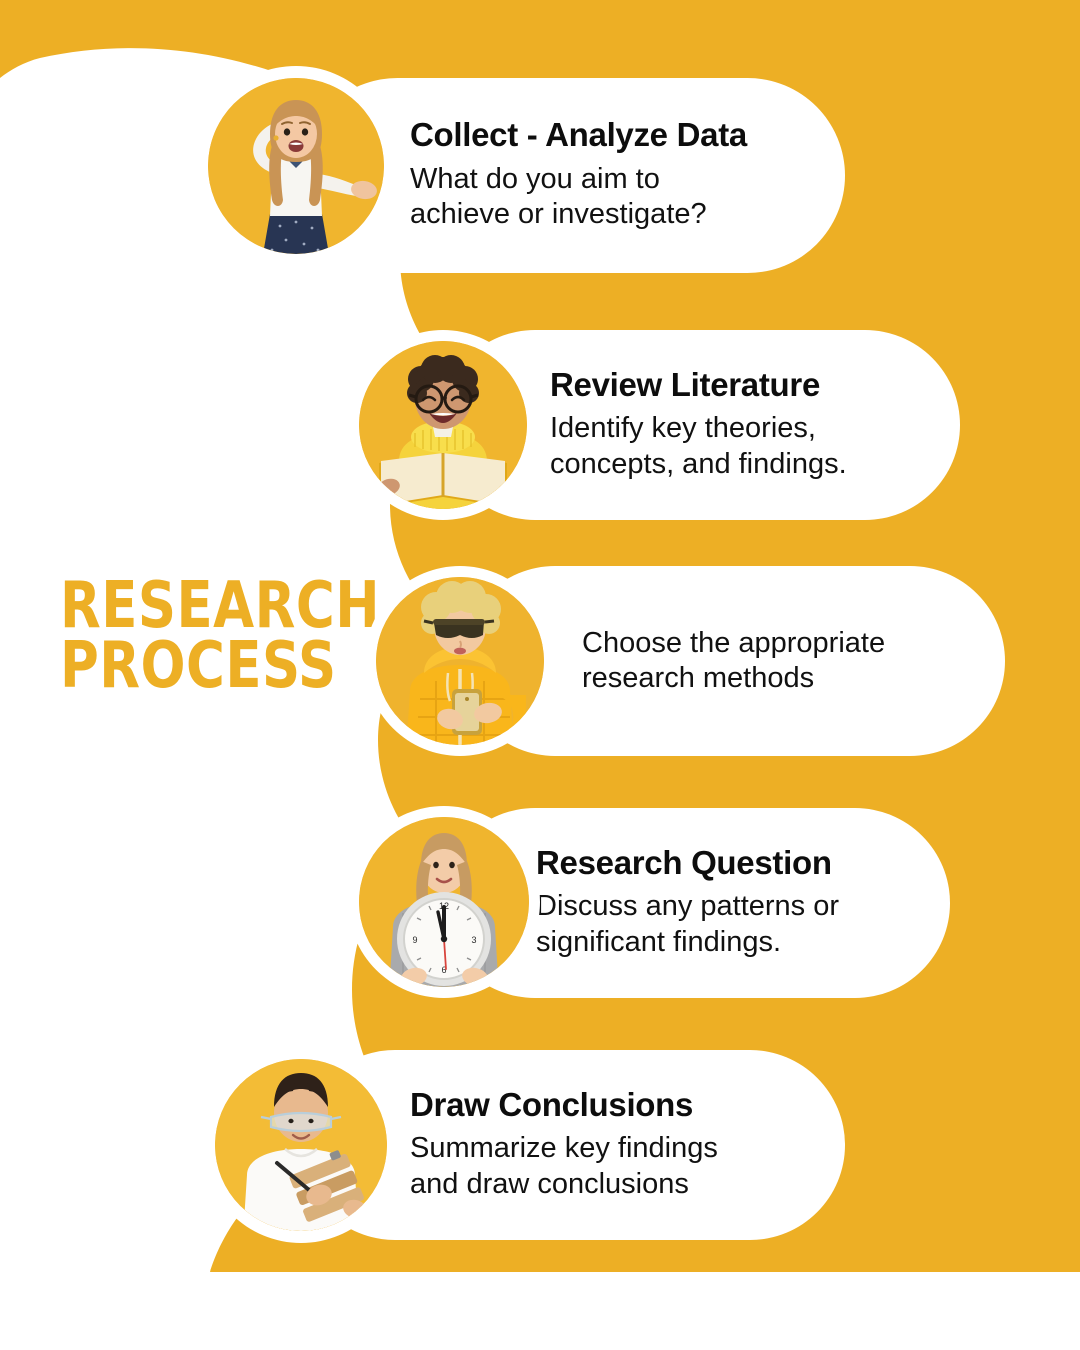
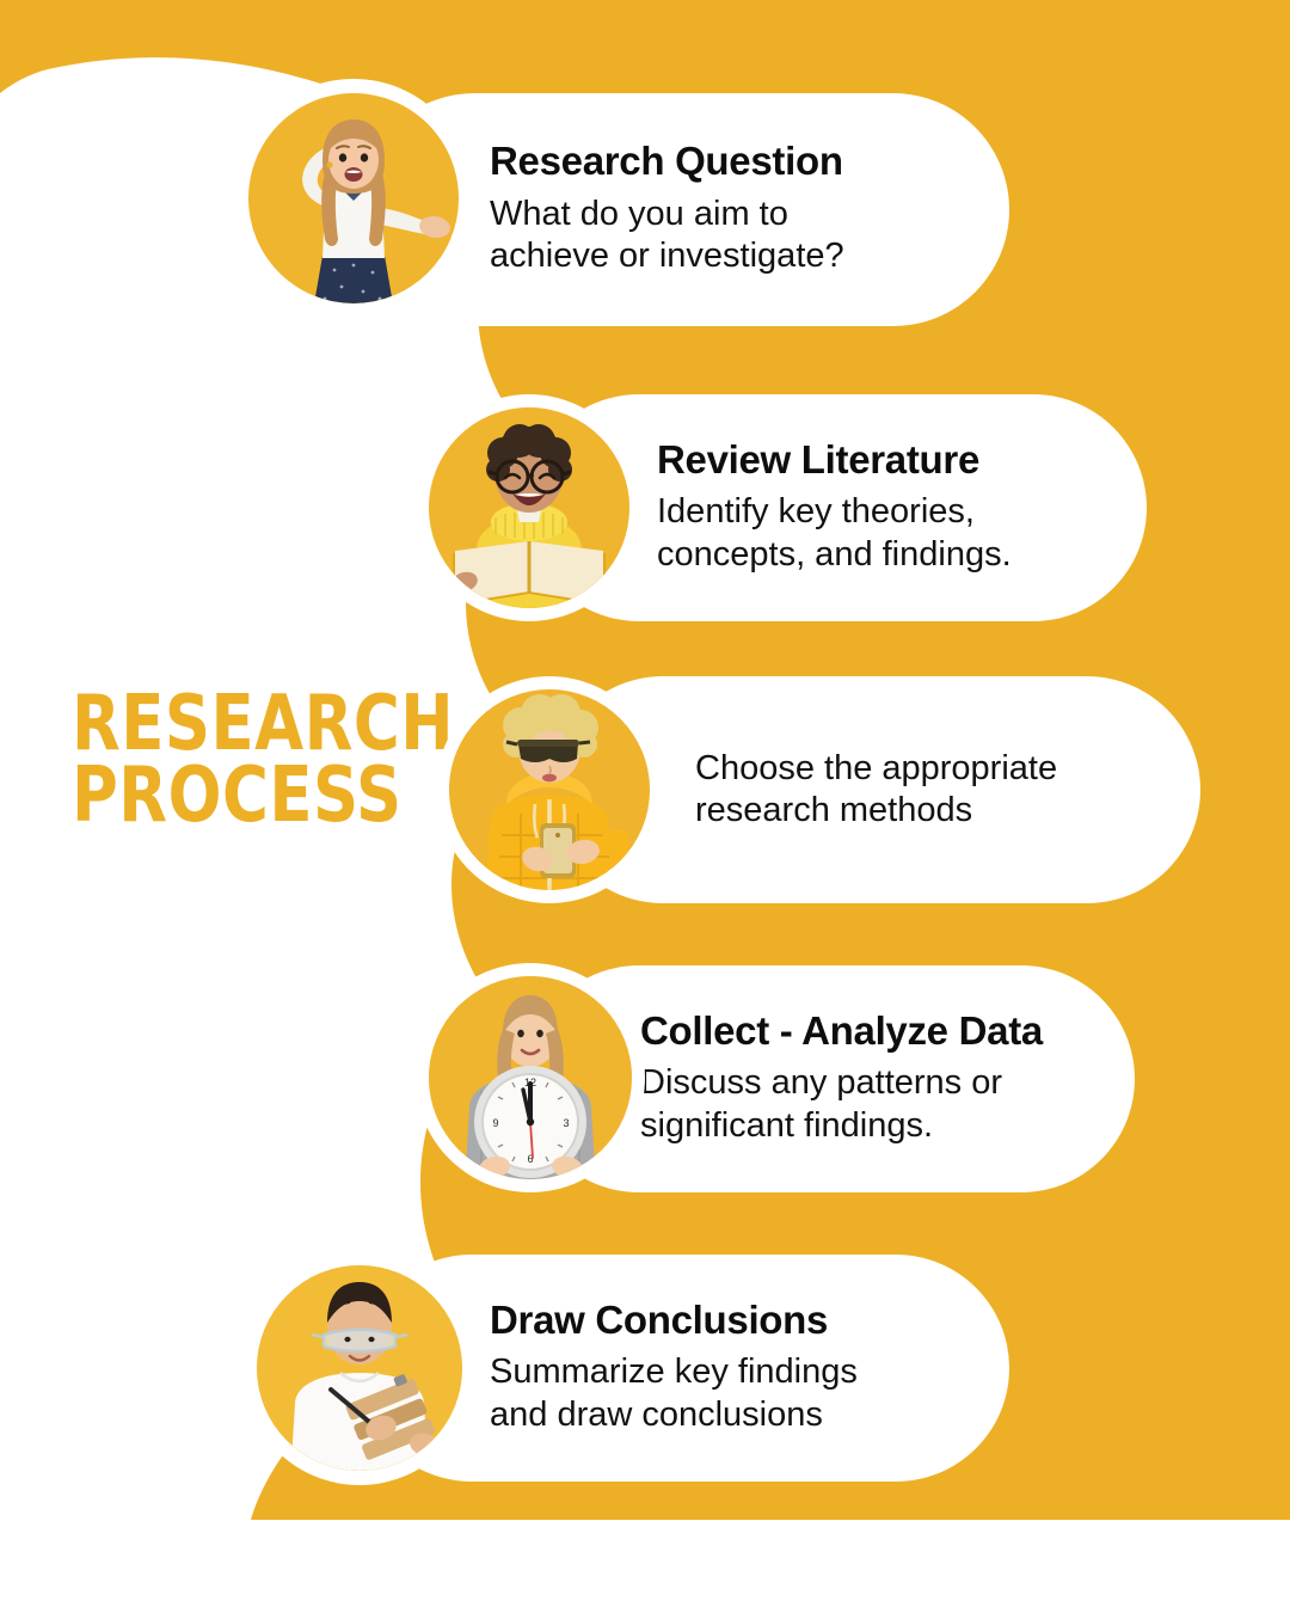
  RESEARCH
  PROCESS
- Collect - Analyze Data
+ Research Question
  What do you aim to
  achieve or investigate?
  Review Literature
  Identify key theories,
  concepts, and findings.
  Choose the appropriate
  research methods
- Research Question
+ Collect - Analyze Data
  Discuss any patterns or
  significant findings.
  12
  3
  6
  9
  Draw Conclusions
  Summarize key findings
  and draw conclusions
